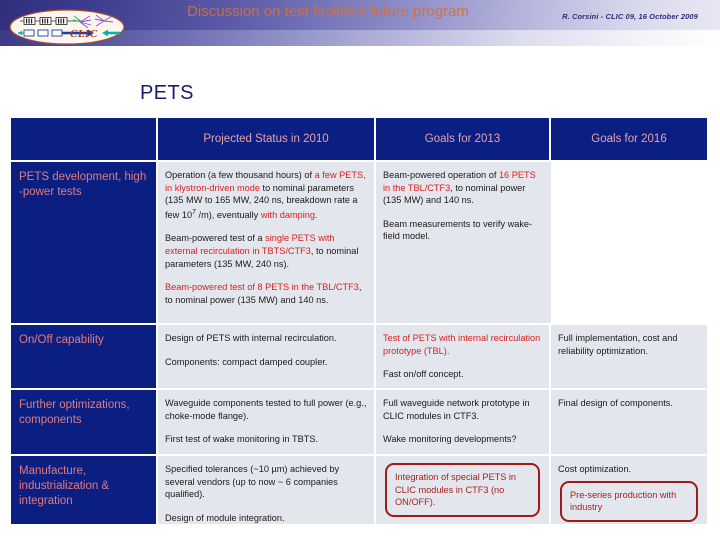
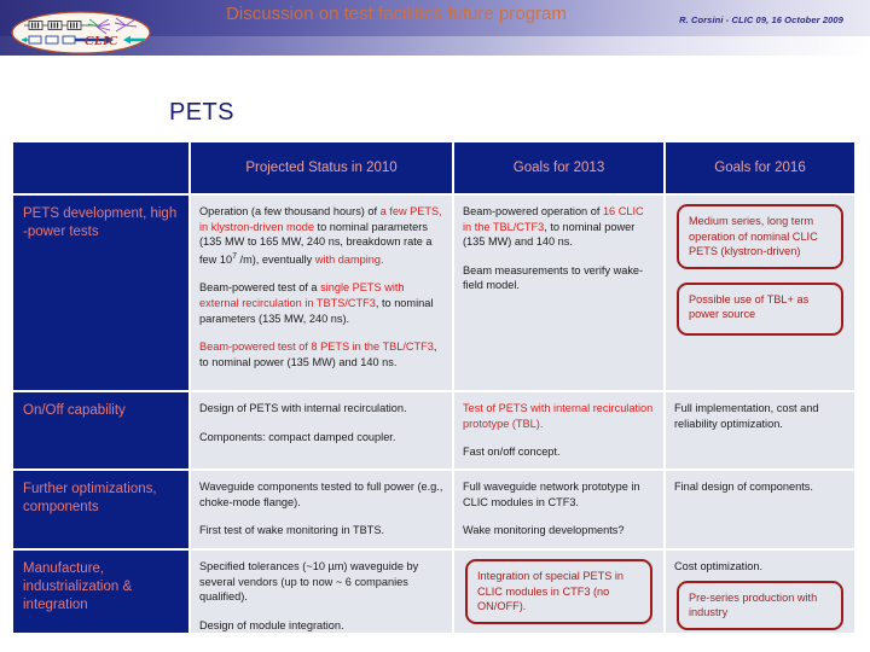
  Discussion on test facilities future program
  R. Corsini - CLIC 09, 16 October 2009
  CLIC
  PETS
  Projected Status in 2010
  Goals for 2013
  Goals for 2016
  PETS development, high -power tests
  Operation (a few thousand hours) of a few PETS, in klystron-driven mode to nominal parameters (135 MW to 165 MW, 240 ns, breakdown rate a few 10 /m), eventually with damping.
  Beam-powered test of a single PETS with external recirculation in TBTS/CTF3, to nominal parameters (135 MW, 240 ns).
  Beam-powered test of 8 PETS in the TBL/CTF3, to nominal power (135 MW) and 140 ns.
- Beam-powered operation of 16 PETS in the TBL/CTF3, to nominal power (135 MW) and 140 ns.
+ Beam-powered operation of 16 CLIC in the TBL/CTF3, to nominal power (135 MW) and 140 ns.
  Beam measurements to verify wake-field model.
+ Medium series, long term operation of nominal CLIC PETS (klystron-driven)
+ Possible use of TBL+ as power source
  On/Off capability
  Design of PETS with internal recirculation.
  Components: compact damped coupler.
  Test of PETS with internal recirculation prototype (TBL).
  Fast on/off concept.
  Full implementation, cost and reliability optimization.
  Further optimizations, components
  Waveguide components tested to full power (e.g., choke-mode flange).
  First test of wake monitoring in TBTS.
  Full waveguide network prototype in CLIC modules in CTF3.
  Wake monitoring developments?
  Final design of components.
  Manufacture, industrialization & integration
- Specified tolerances (~10 µm) achieved by several vendors (up to now ~ 6 companies qualified).
+ Specified tolerances (~10 µm) waveguide by several vendors (up to now ~ 6 companies qualified).
  Design of module integration.
  Integration of special PETS in CLIC modules in CTF3 (no ON/OFF).
  Cost optimization.
  Pre-series production with industry
